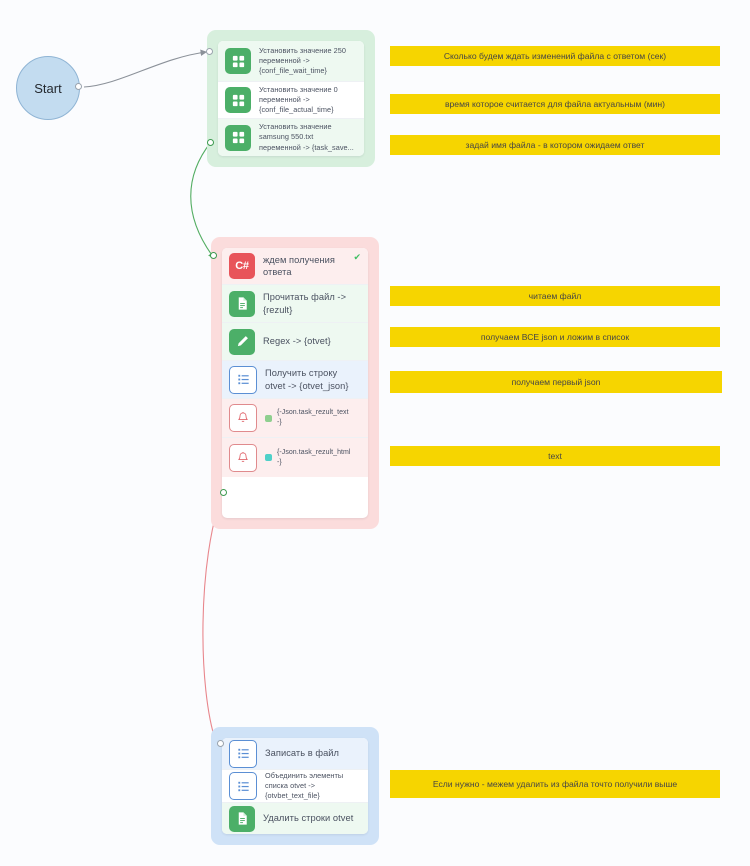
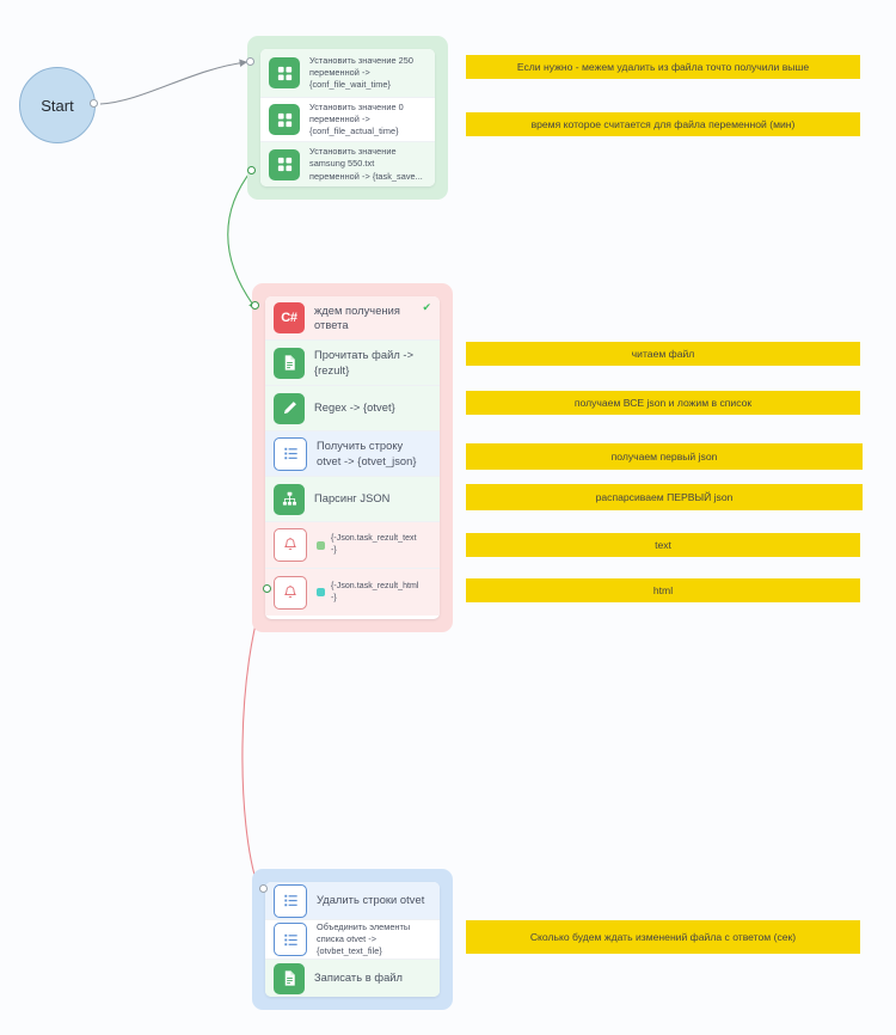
  Start
  Установить значение 250
  переменной ->
  {conf_file_wait_time}
  Установить значение 0
  переменной ->
  {conf_file_actual_time}
  Установить значение
  samsung 550.txt
  переменной -> {task_save...
  C#
  ждем получения
  ответа
  ✔
  Прочитать файл ->
  {rezult}
  Regex -> {otvet}
  Получить строку
  otvet -> {otvet_json}
+ Парсинг JSON
- Записать в файл
+ Удалить строки otvet
  Объединить элементы
  списка otvet ->
  {otvbet_text_file}
- Удалить строки otvet
+ Записать в файл
- Сколько будем ждать изменений файла с ответом (сек)
+ Если нужно - межем удалить из файла точто получили выше
- время которое считается для файла актуальным (мин)
+ время которое считается для файла переменной (мин)
- задай имя файла - в котором ожидаем ответ
  читаем файл
  получаем ВСЕ json и ложим в список
  получаем первый json
+ распарсиваем ПЕРВЫЙ json
  text
+ html
- Если нужно - межем удалить из файла точто получили выше
+ Сколько будем ждать изменений файла с ответом (сек)
